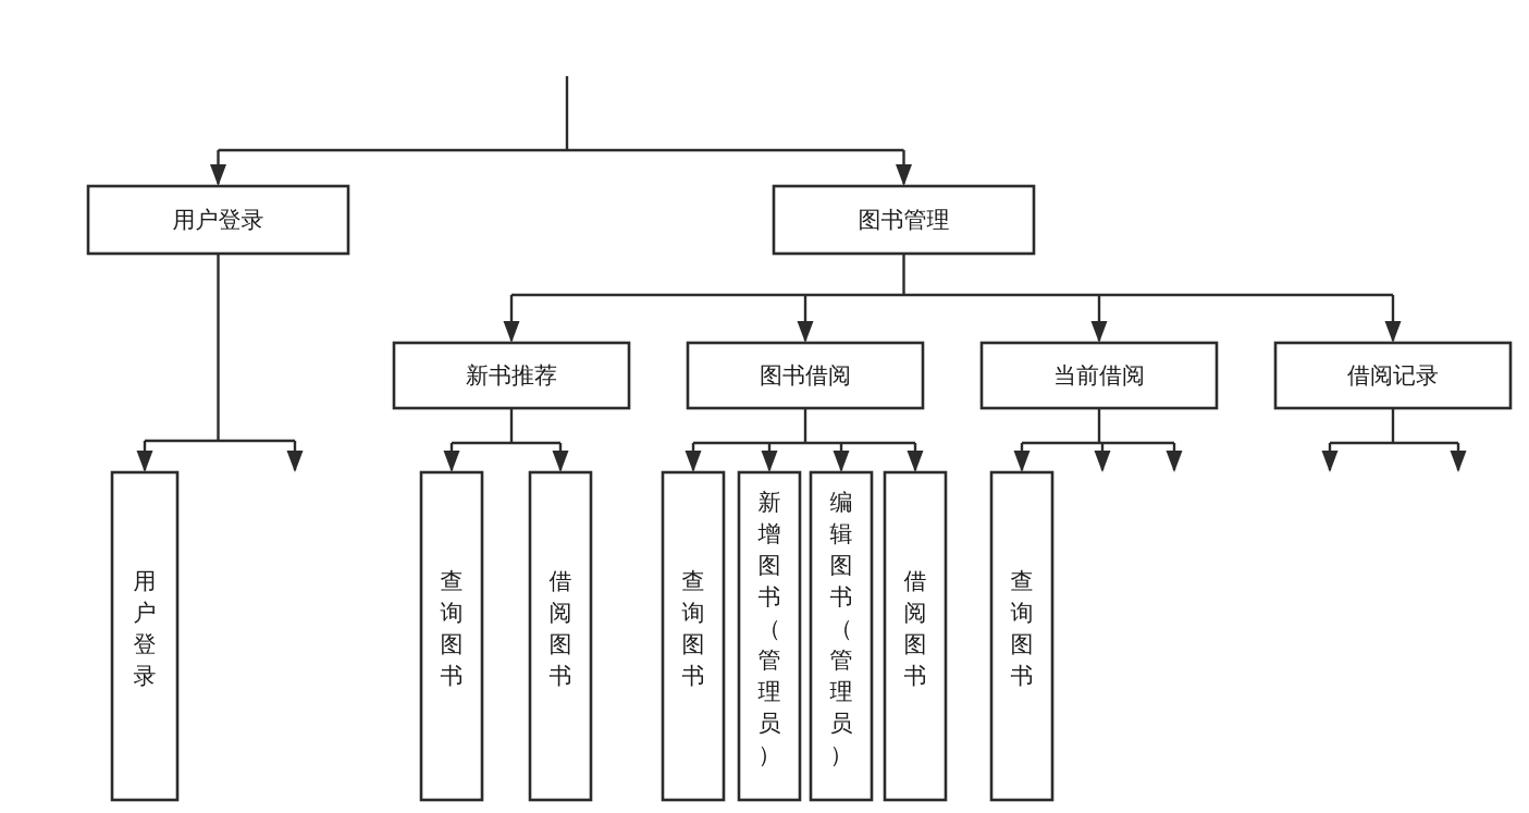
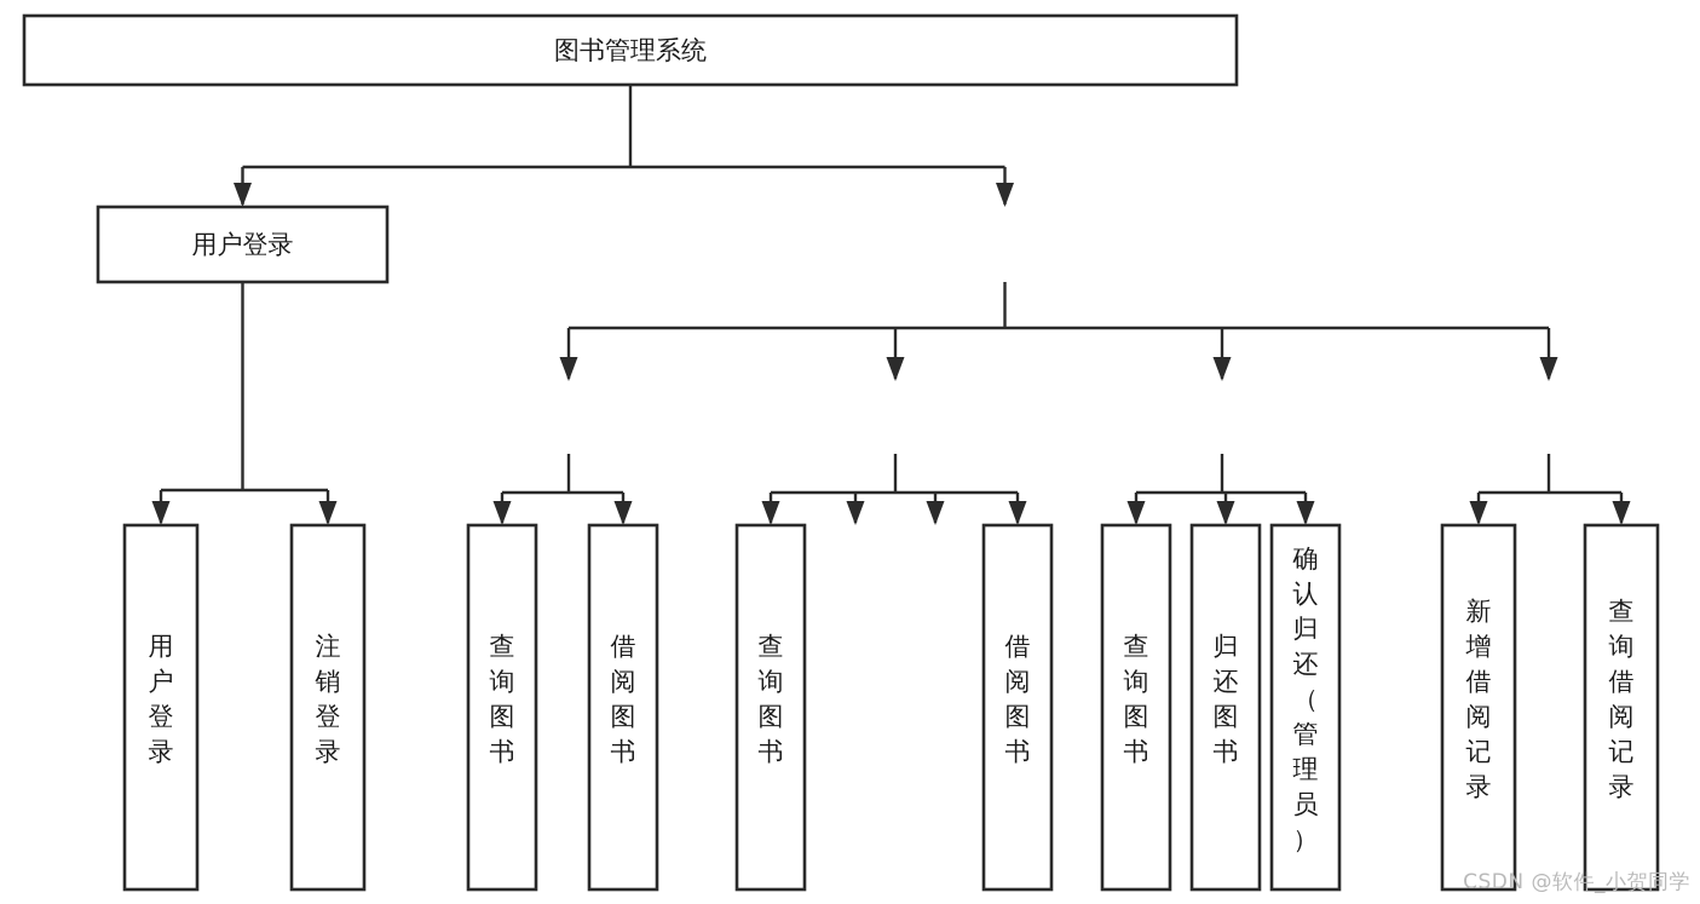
+ 图书管理系统
  用户登录
- 图书管理
- 新书推荐
- 图书借阅
- 当前借阅
- 借阅记录
  用户登录
+ 注销登录
  查询图书
  借阅图书
  查询图书
- 新增图书（管理员）
- 编辑图书（管理员）
  借阅图书
  查询图书
+ 归还图书
+ 确认归还（管理员）
+ 新增借阅记录
+ 查询借阅记录
+ CSDN @软件_小贺同学
